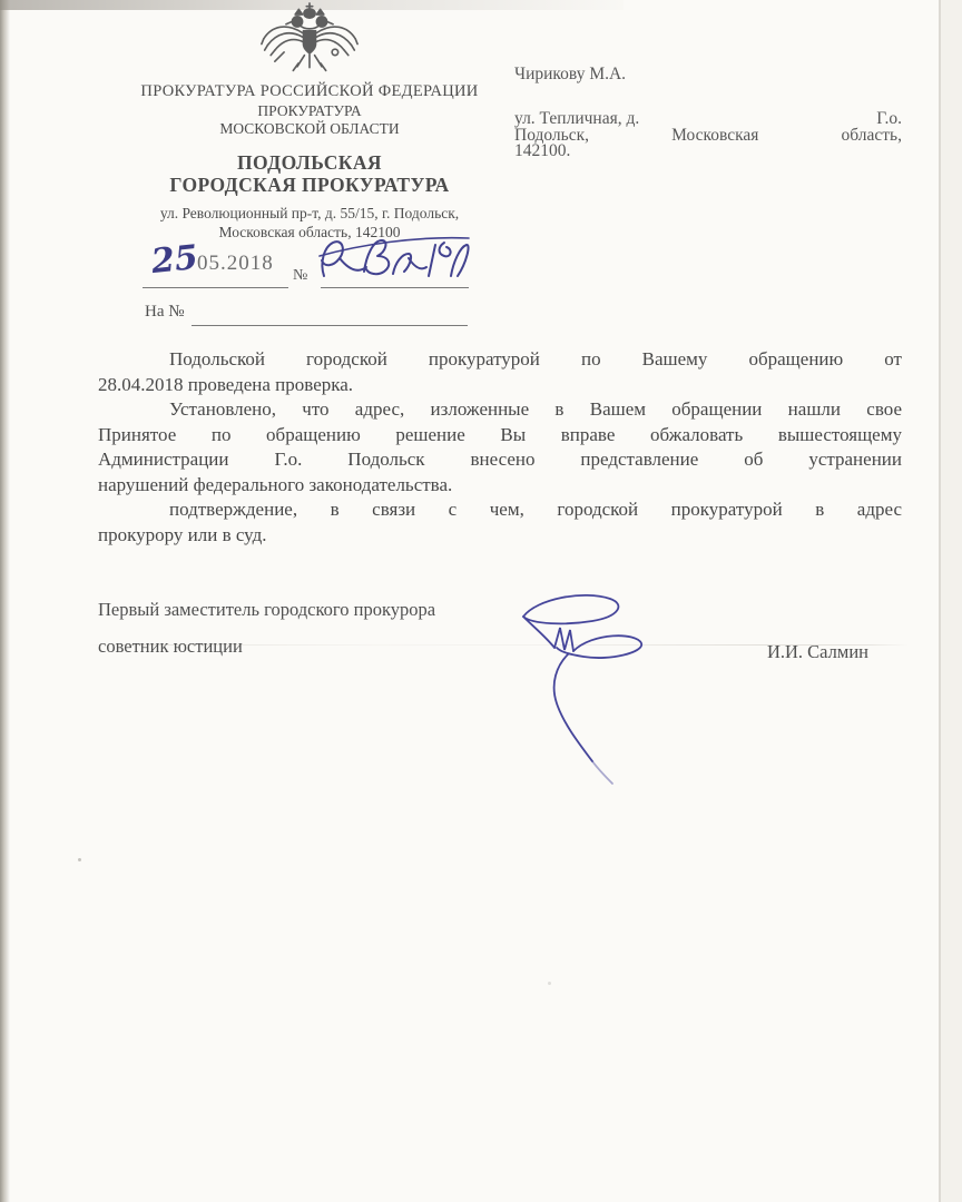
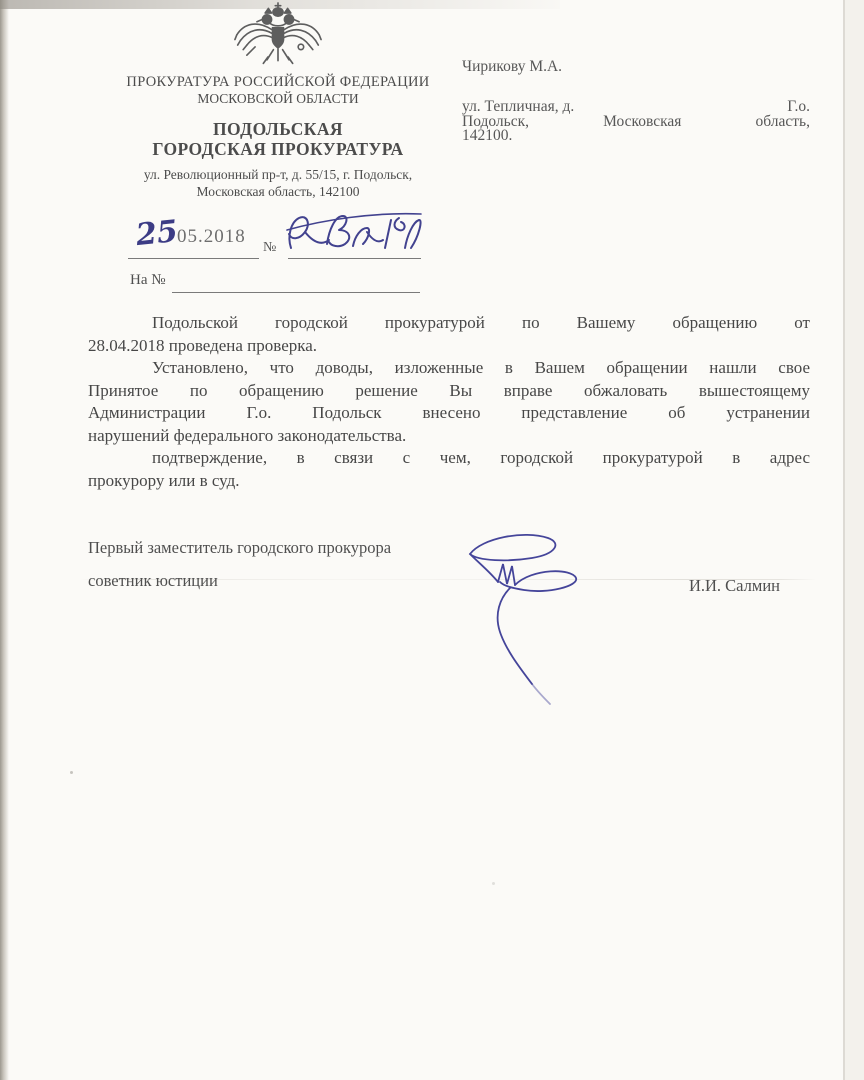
  ПРОКУРАТУРА РОССИЙСКОЙ ФЕДЕРАЦИИ
- ПРОКУРАТУРА
  МОСКОВСКОЙ ОБЛАСТИ
  ПОДОЛЬСКАЯ
  ГОРОДСКАЯ ПРОКУРАТУРА
  ул. Революционный пр-т, д. 55/15, г. Подольск,
  Московская область, 142100
  05.2018
  №
  На №
  Чирикову М.А.
  ул. Тепличная, д.
  Г.о.
  Подольск,
  Московская
  область,
  142100.
  Подольской городской прокуратурой по Вашему обращению от
  28.04.2018 проведена проверка.
- Установлено, что адрес, изложенные в Вашем обращении нашли свое
+ Установлено, что доводы, изложенные в Вашем обращении нашли свое
  Принятое по обращению решение Вы вправе обжаловать вышестоящему
  Администрации Г.о. Подольск внесено представление об устранении
  нарушений федерального законодательства.
  подтверждение, в связи с чем, городской прокуратурой в адрес
  прокурору или в суд.
  Первый заместитель городского прокурора
  советник юстиции
  И.И. Салмин
